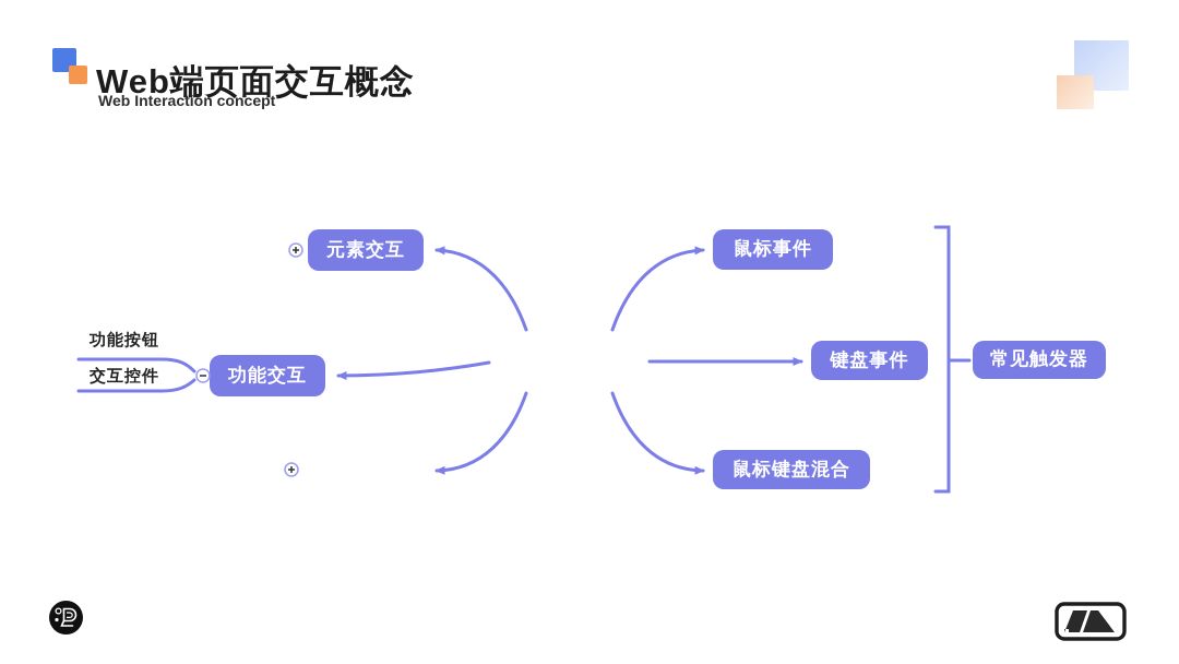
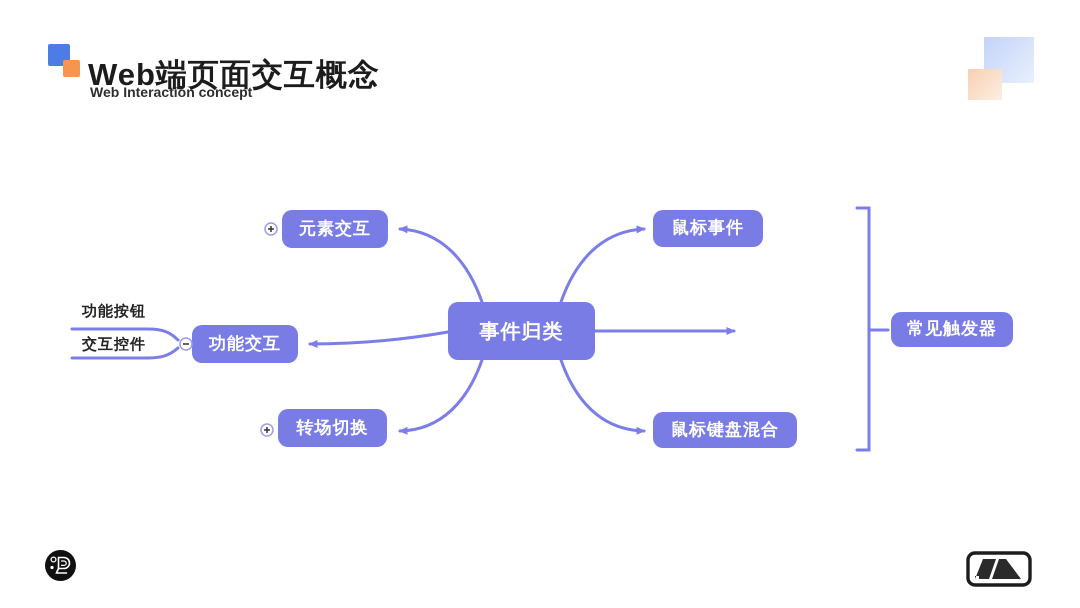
  Web端页面交互概念
  Web Interaction concept
+ 事件归类
  元素交互
  功能交互
+ 转场切换
  鼠标事件
- 键盘事件
  鼠标键盘混合
  常见触发器
  功能按钮
  交互控件
